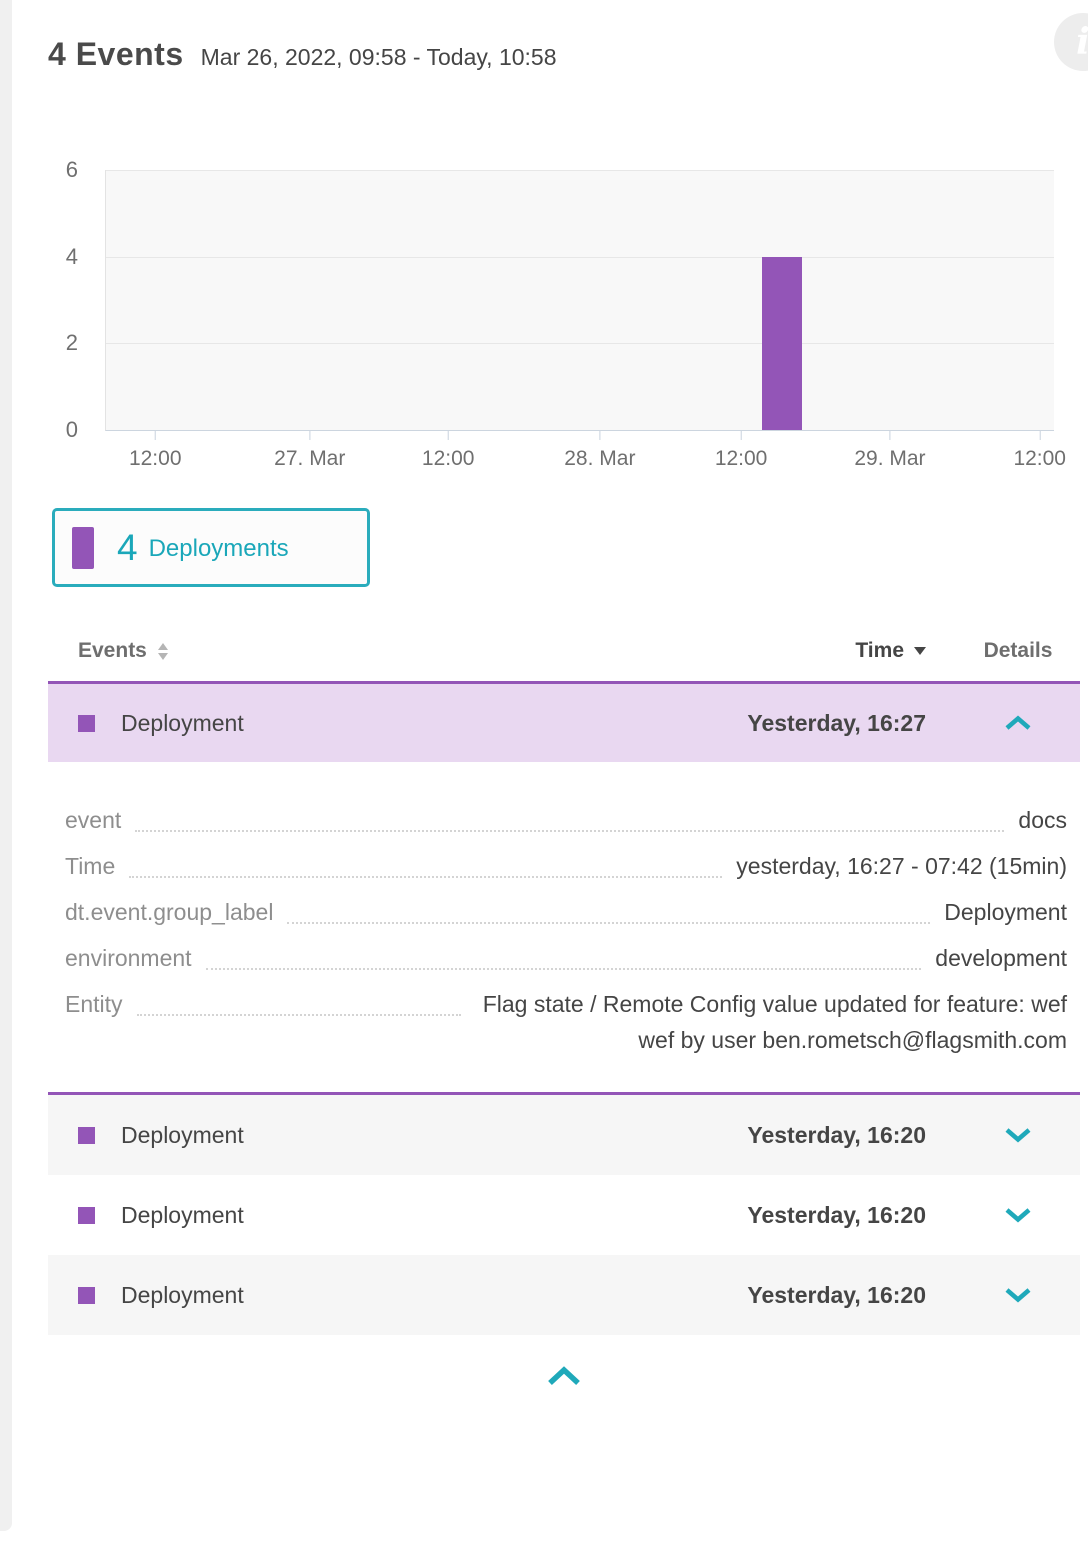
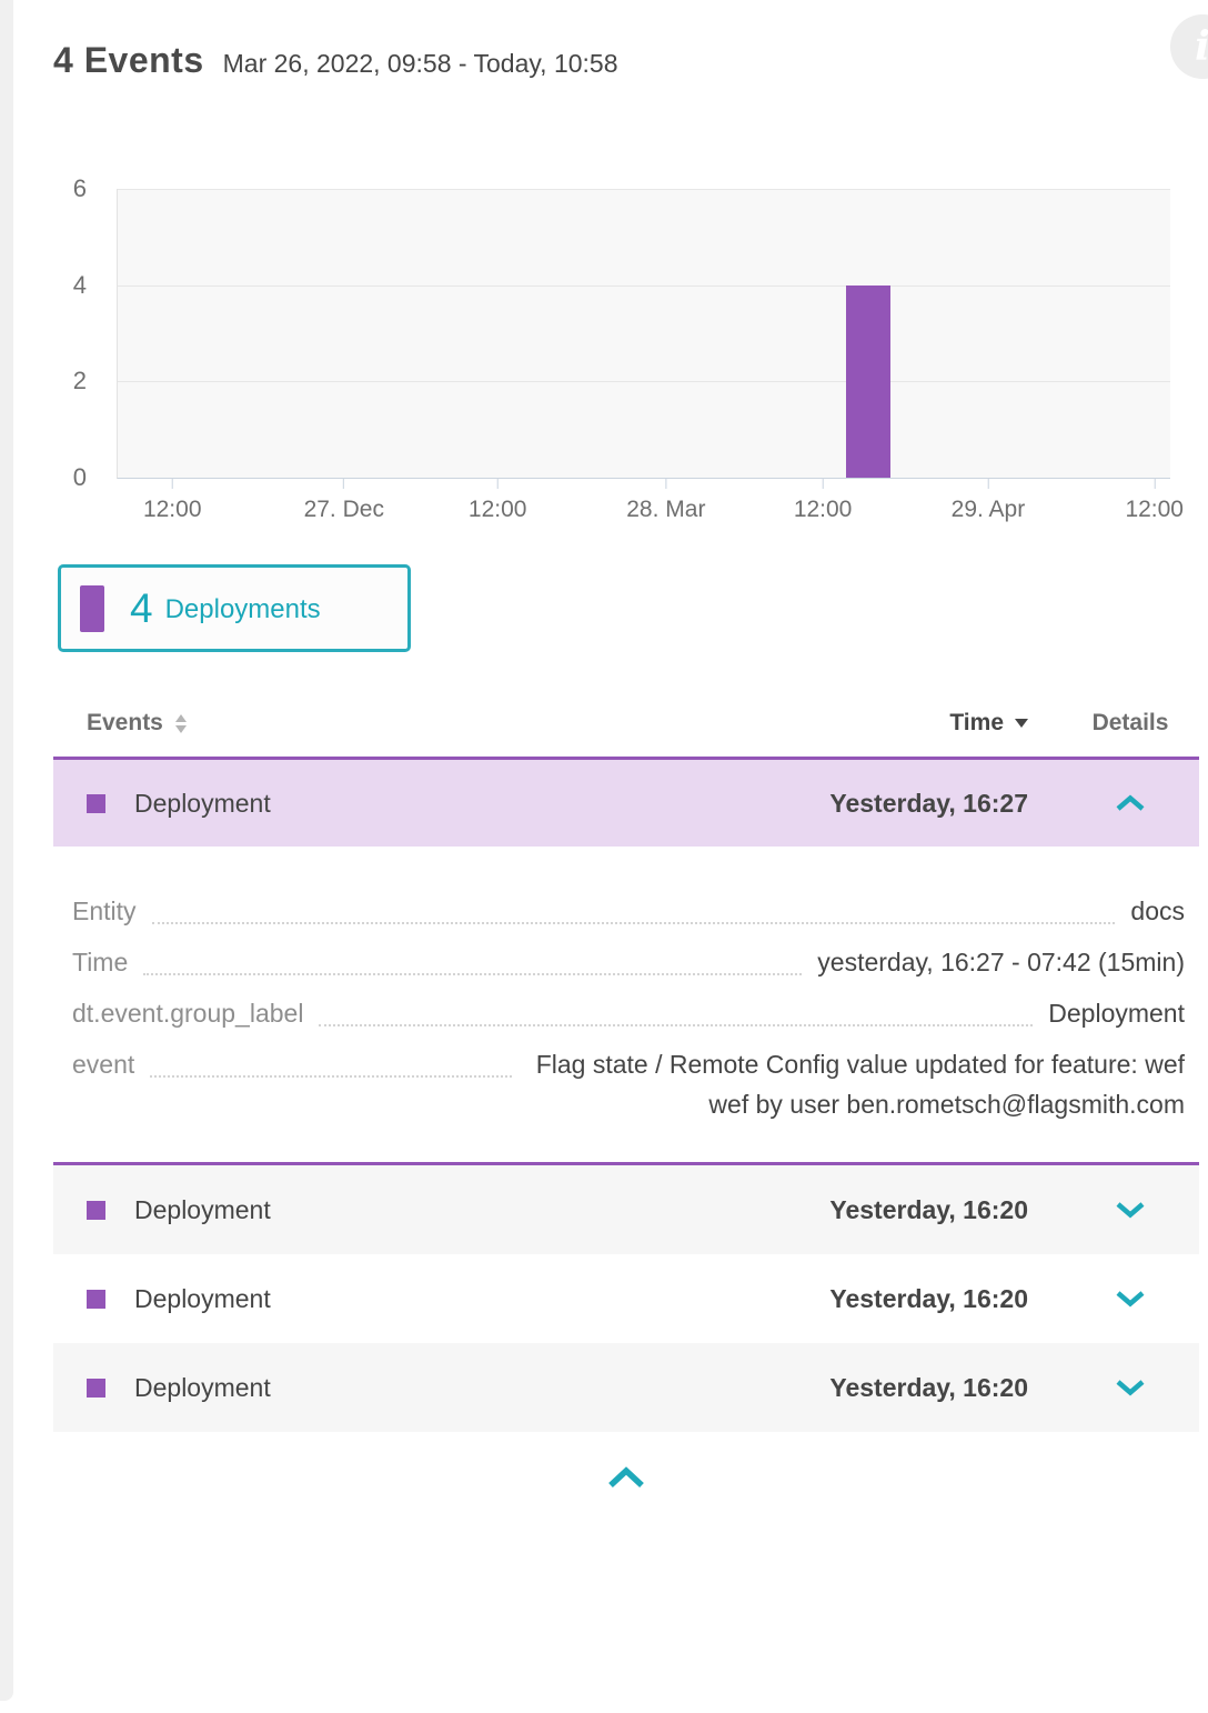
  4 Events
  Mar 26, 2022, 09:58 - Today, 10:58
  6
  4
  2
  0
  12:00
- 27. Mar
+ 27. Dec
  12:00
  28. Mar
  12:00
- 29. Mar
+ 29. Apr
  12:00
  4
  Deployments
  Events
  Time
  Details
  Deployment
  Yesterday, 16:27
- event
+ Entity
  docs
  Time
  yesterday, 16:27 - 07:42 (15min)
  dt.event.group_label
  Deployment
- environment
- development
- Entity
+ event
  Flag state / Remote Config value updated for feature: wefwef by user ben.rometsch@flagsmith.com
  Deployment
  Yesterday, 16:20
  Deployment
  Yesterday, 16:20
  Deployment
  Yesterday, 16:20
